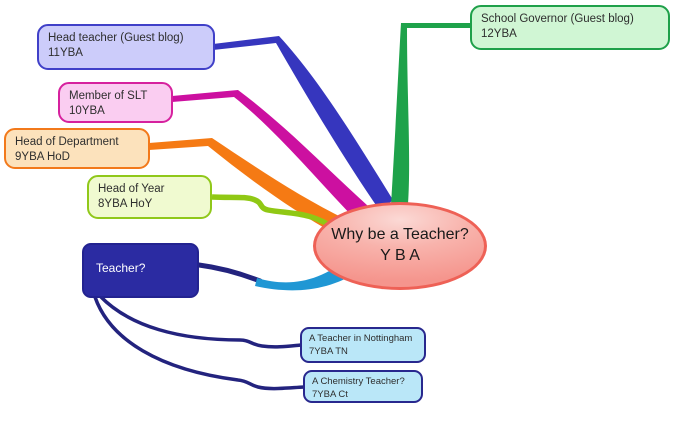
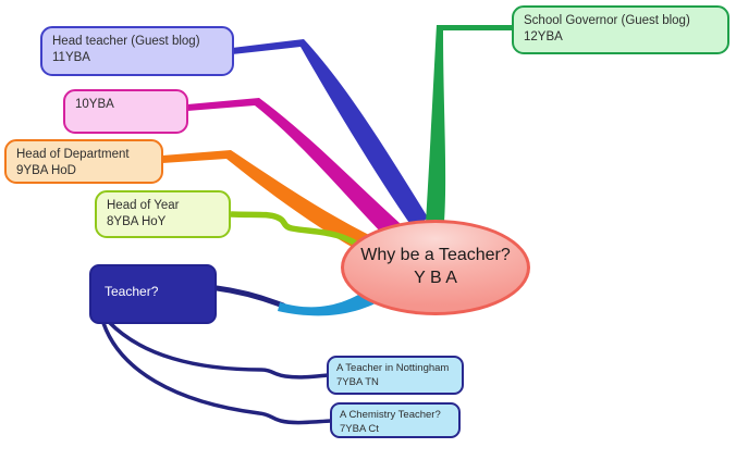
  Why be a Teacher?
  Y B A
  School Governor (Guest blog)
  12YBA
  Head teacher (Guest blog)
  11YBA
- Member of SLT
  10YBA
  Head of Department
  9YBA HoD
  Head of Year
  8YBA HoY
  Teacher?
  A Teacher in Nottingham
  7YBA TN
  A Chemistry Teacher?
  7YBA Ct
